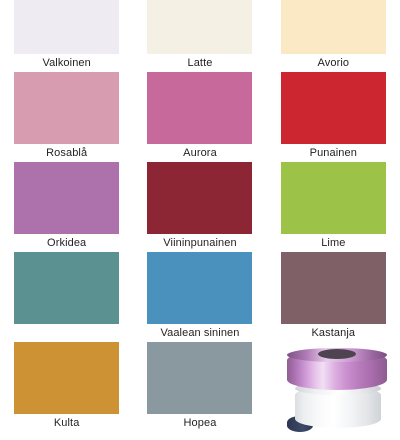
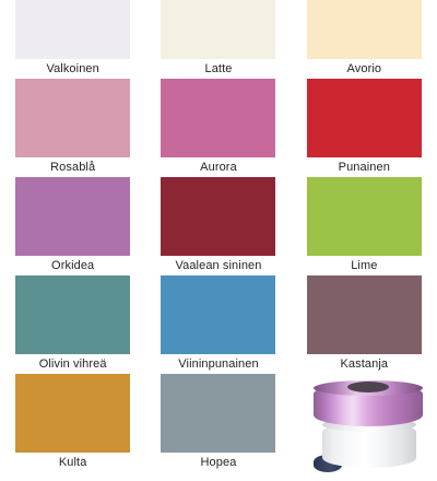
  Valkoinen
  Latte
  Avorio
  Rosablå
  Aurora
  Punainen
  Orkidea
- Viininpunainen
+ Vaalean sininen
  Lime
+ Olivin vihreä
- Vaalean sininen
+ Viininpunainen
  Kastanja
  Kulta
  Hopea
